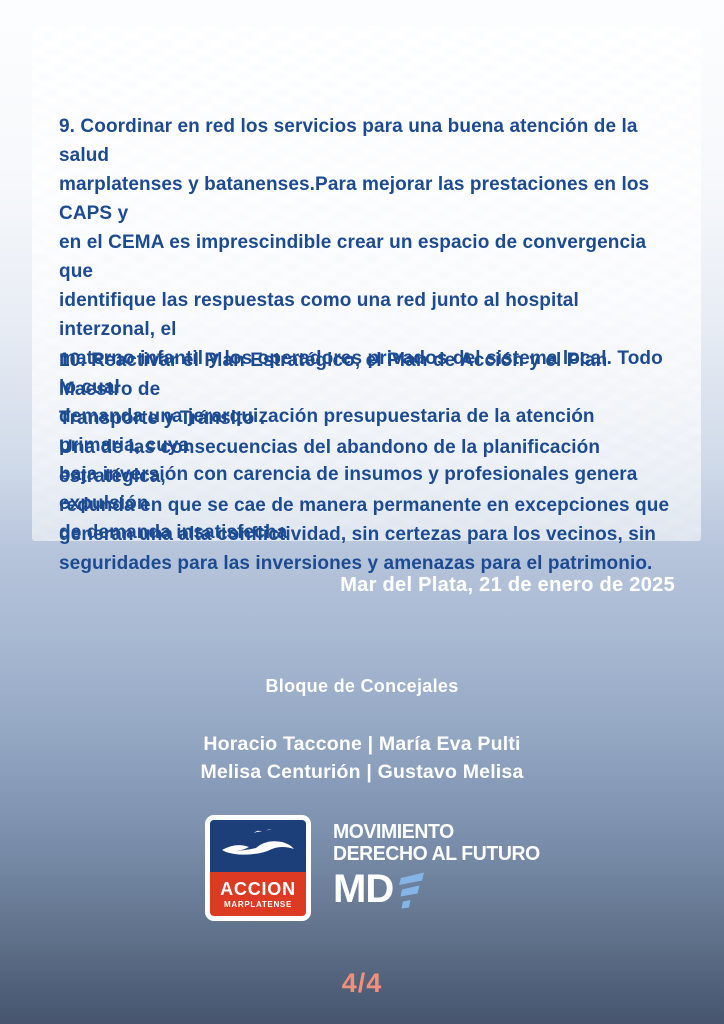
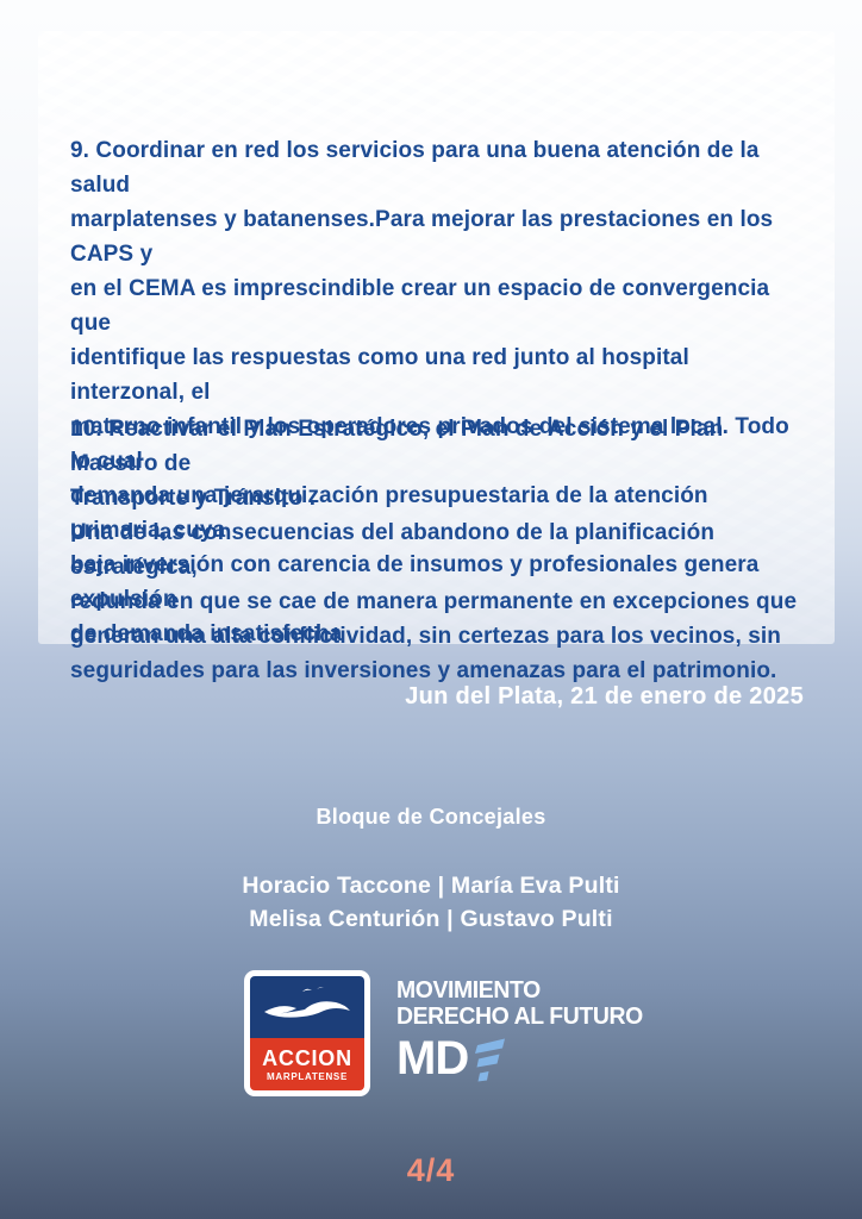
  9. Coordinar en red los servicios para una buena atención de la salud
  marplatenses y batanenses.Para mejorar las prestaciones en los CAPS y
  en el CEMA es imprescindible crear un espacio de convergencia que
  identifique las respuestas como una red junto al hospital interzonal, el
  materno infantil y los operadores privados del sistema local. Todo lo cual
  demanda una jerarquización presupuestaria de la atención primaria, cuya
  baja inversión con carencia de insumos y profesionales genera expulsión
  de demanda insatisfecha
  10. Reactivar el Plan Estratégico, el Plan de Acción y el Plan Maestro de
  Transporte y Tránsito .
  Una de las consecuencias del abandono de la planificación estratégica,
  redunda en que se cae de manera permanente en excepciones que
  generan una alta conflictividad, sin certezas para los vecinos, sin
  seguridades para las inversiones y amenazas para el patrimonio.
- Mar del Plata, 21 de enero de 2025
+ Jun del Plata, 21 de enero de 2025
  Bloque de Concejales
  Horacio Taccone | María Eva Pulti
- Melisa Centurión | Gustavo Melisa
+ Melisa Centurión | Gustavo Pulti
  ACCION
  MARPLATENSE
  MOVIMIENTO
  DERECHO AL FUTURO
  MD
  4/4
